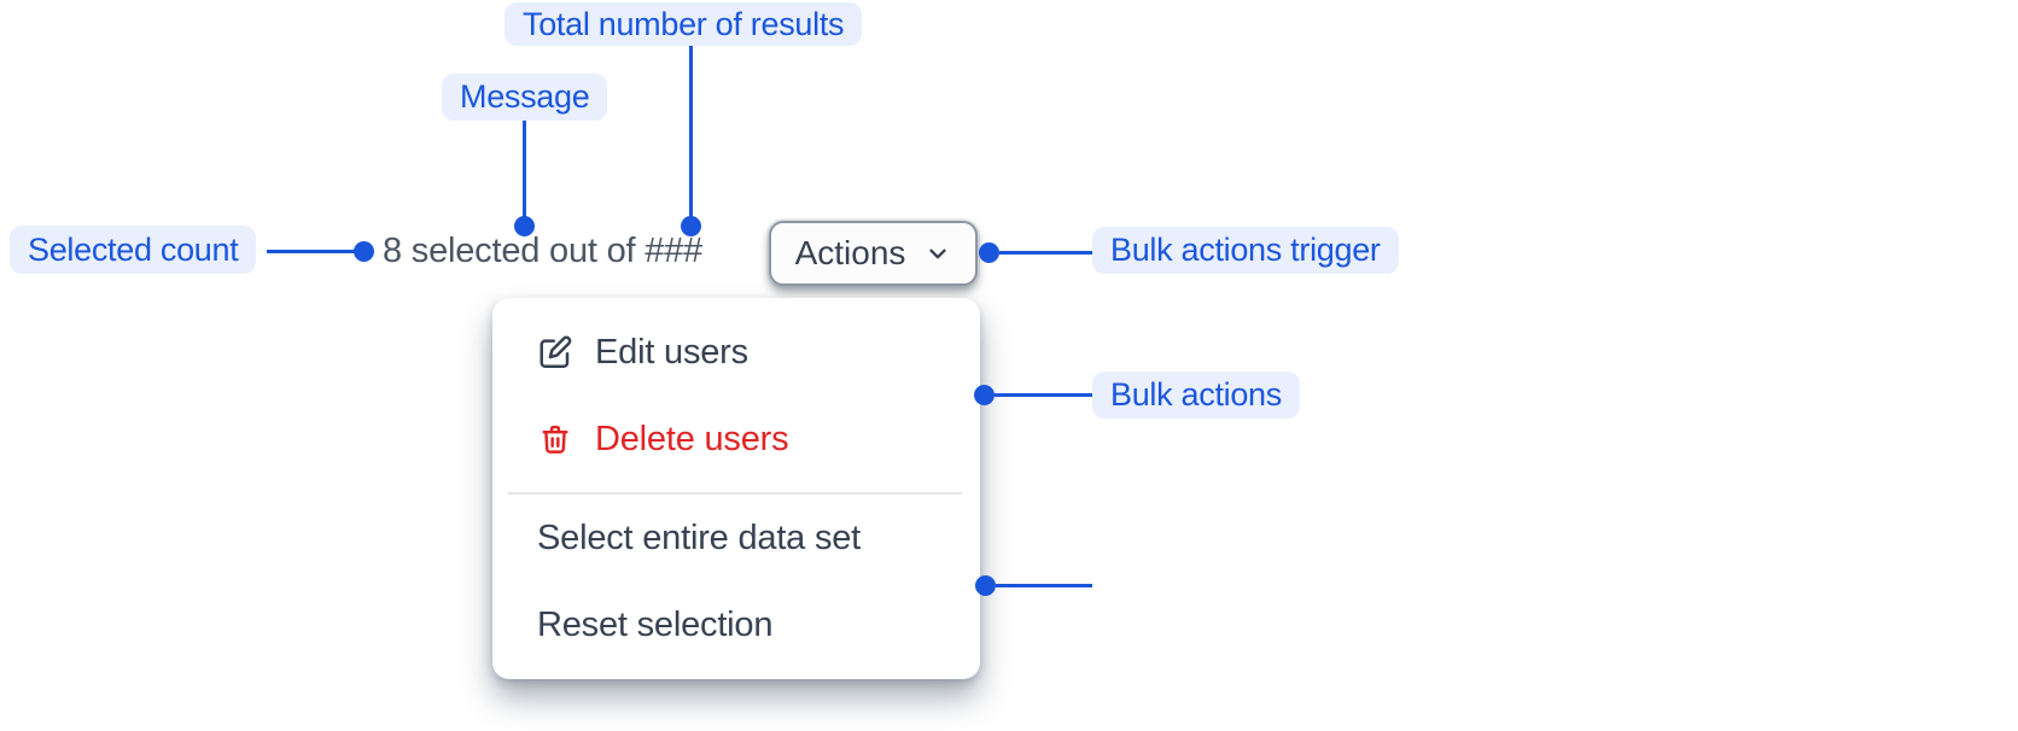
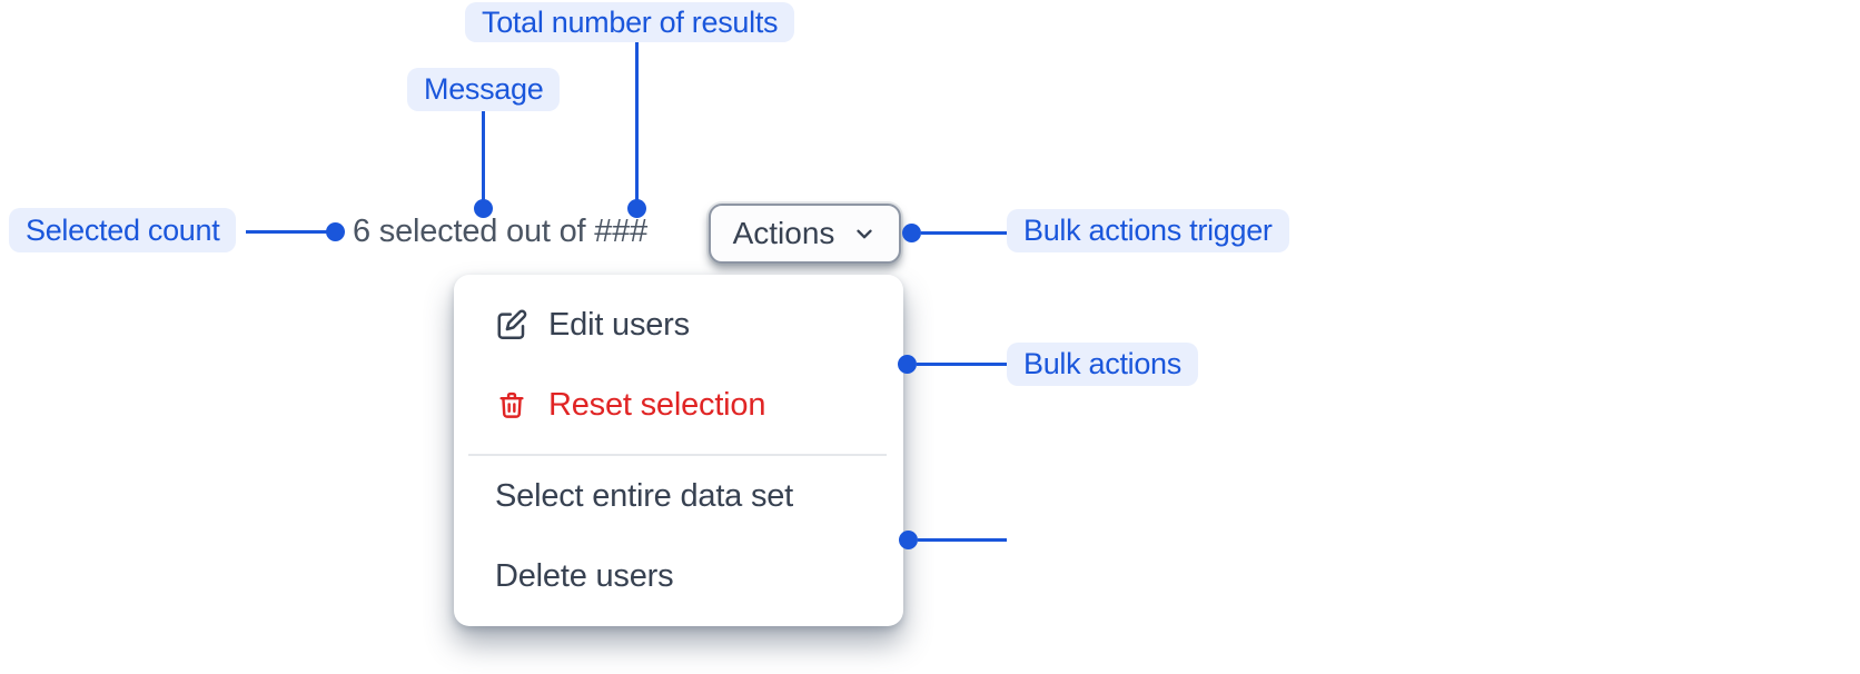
  Total number of results
  Message
  Selected count
- 8 selected out of ###
+ 6 selected out of ###
  Actions
  Bulk actions trigger
  Edit users
- Delete users
+ Reset selection
  Select entire data set
- Reset selection
+ Delete users
  Bulk actions
